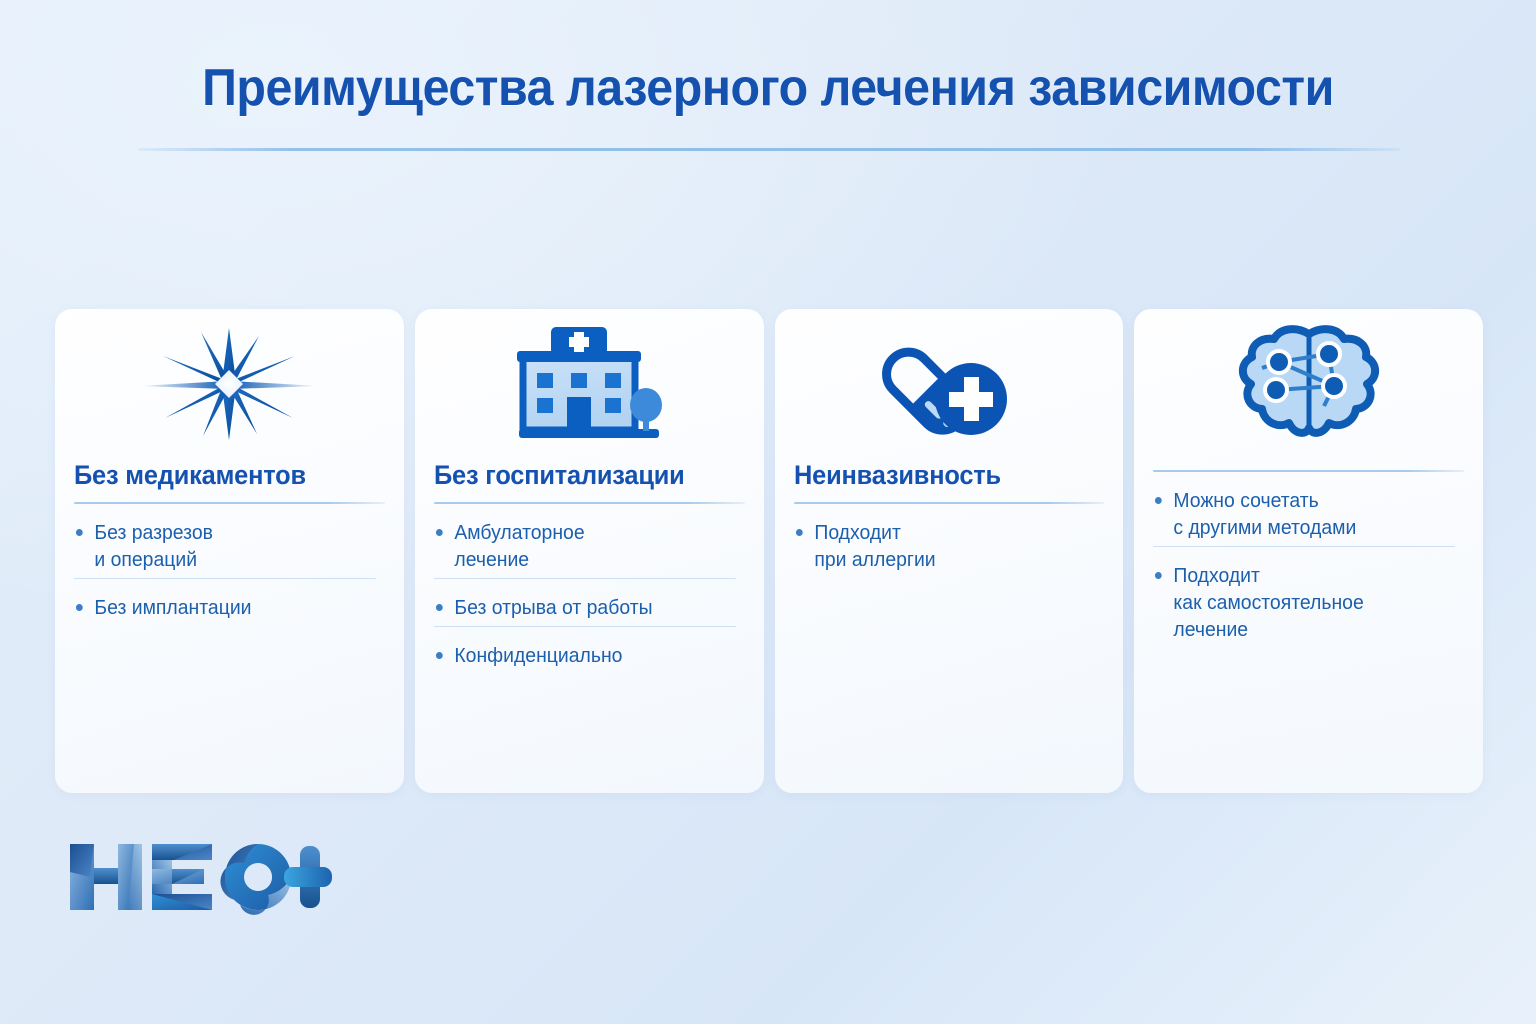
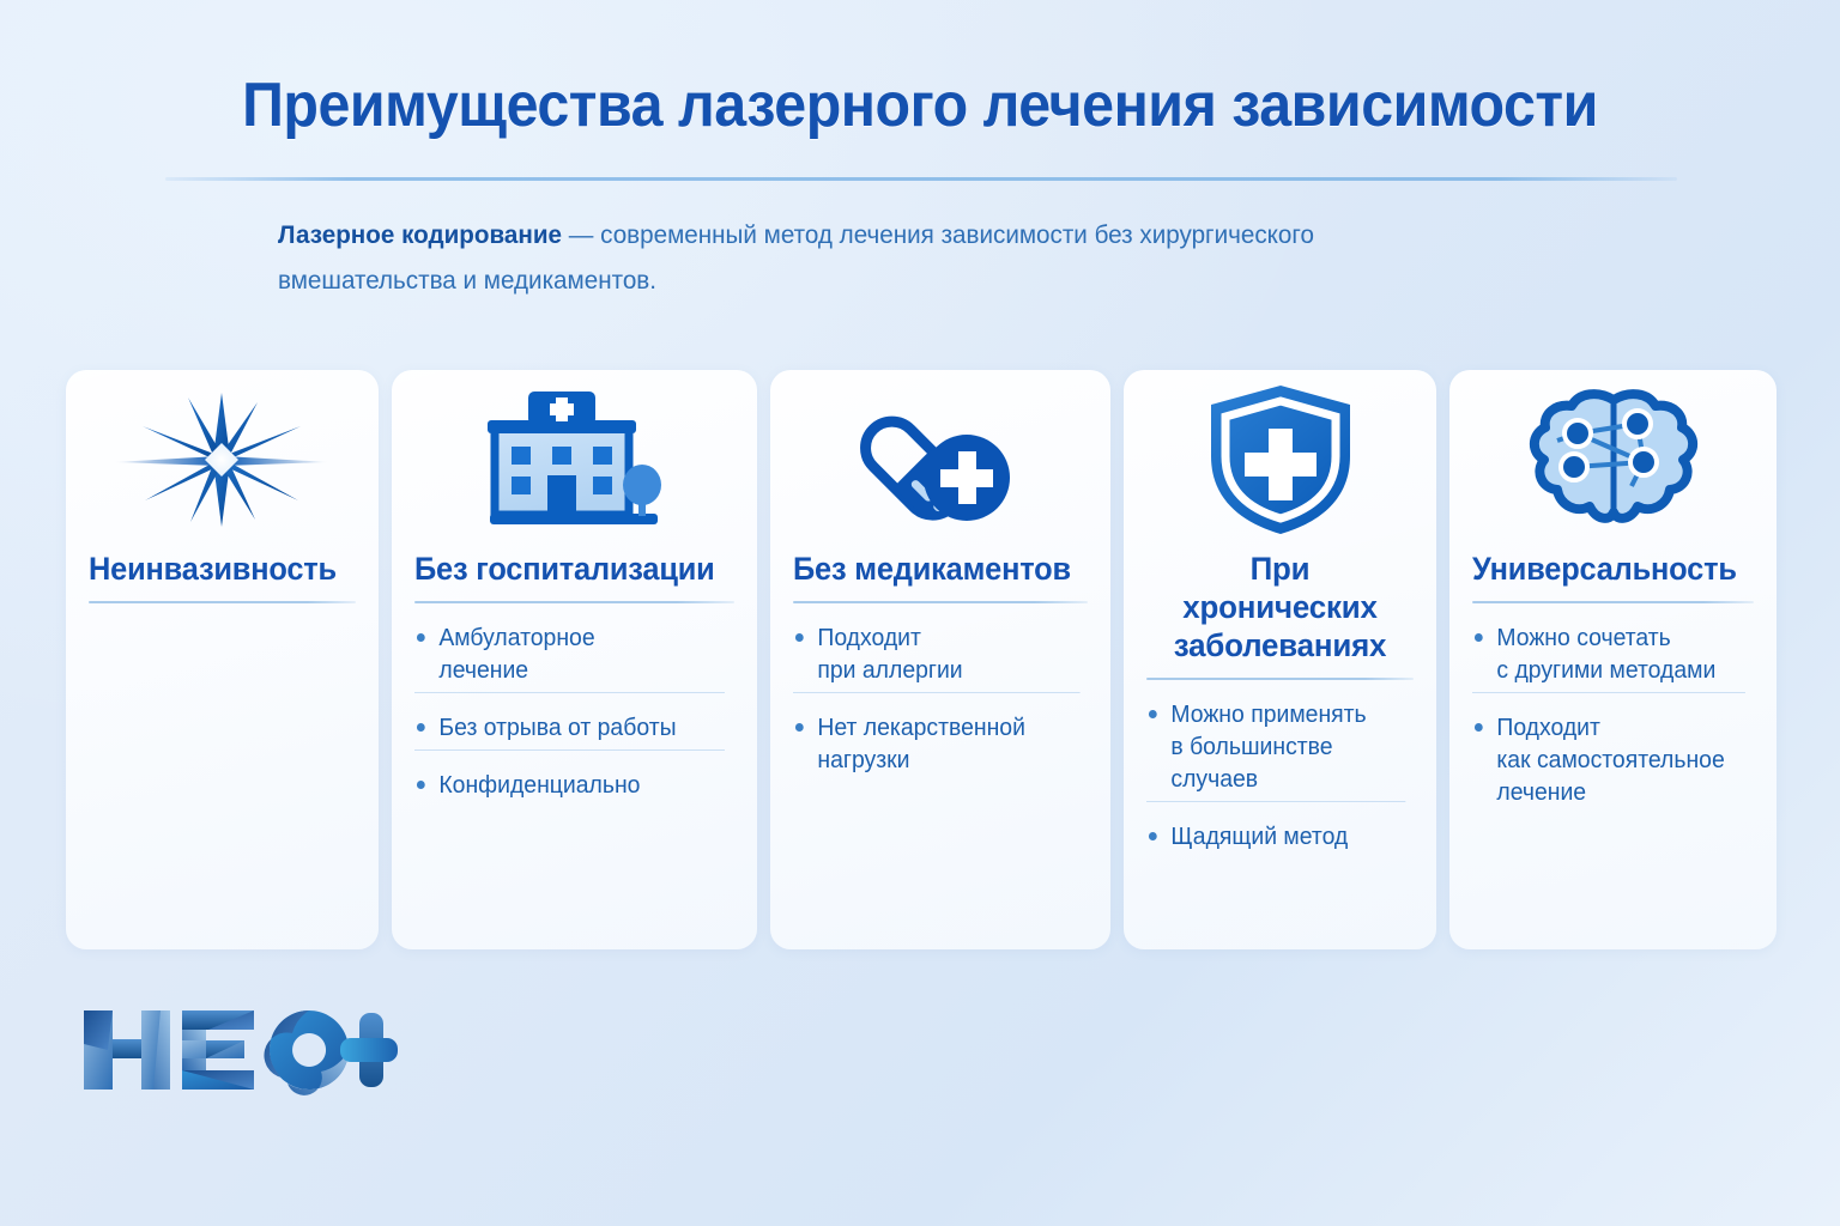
  Преимущества лазерного лечения зависимости
+ Лазерное кодирование — современный метод лечения зависимости без хирургического вмешательства и медикаментов.
- Без медикаментов
+ Неинвазивность
- Без разрезов
- и операций
- Без имплантации
  Без госпитализации
  Амбулаторное
  лечение
  Без отрыва от работы
  Конфиденциально
- Неинвазивность
+ Без медикаментов
  Подходит
  при аллергии
+ Нет лекарственной
+ нагрузки
+ При хронических заболеваниях
+ Можно применять
+ в большинстве случаев
+ Щадящий метод
+ Универсальность
  Можно сочетать
  с другими методами
  Подходит
  как самостоятельное
  лечение
